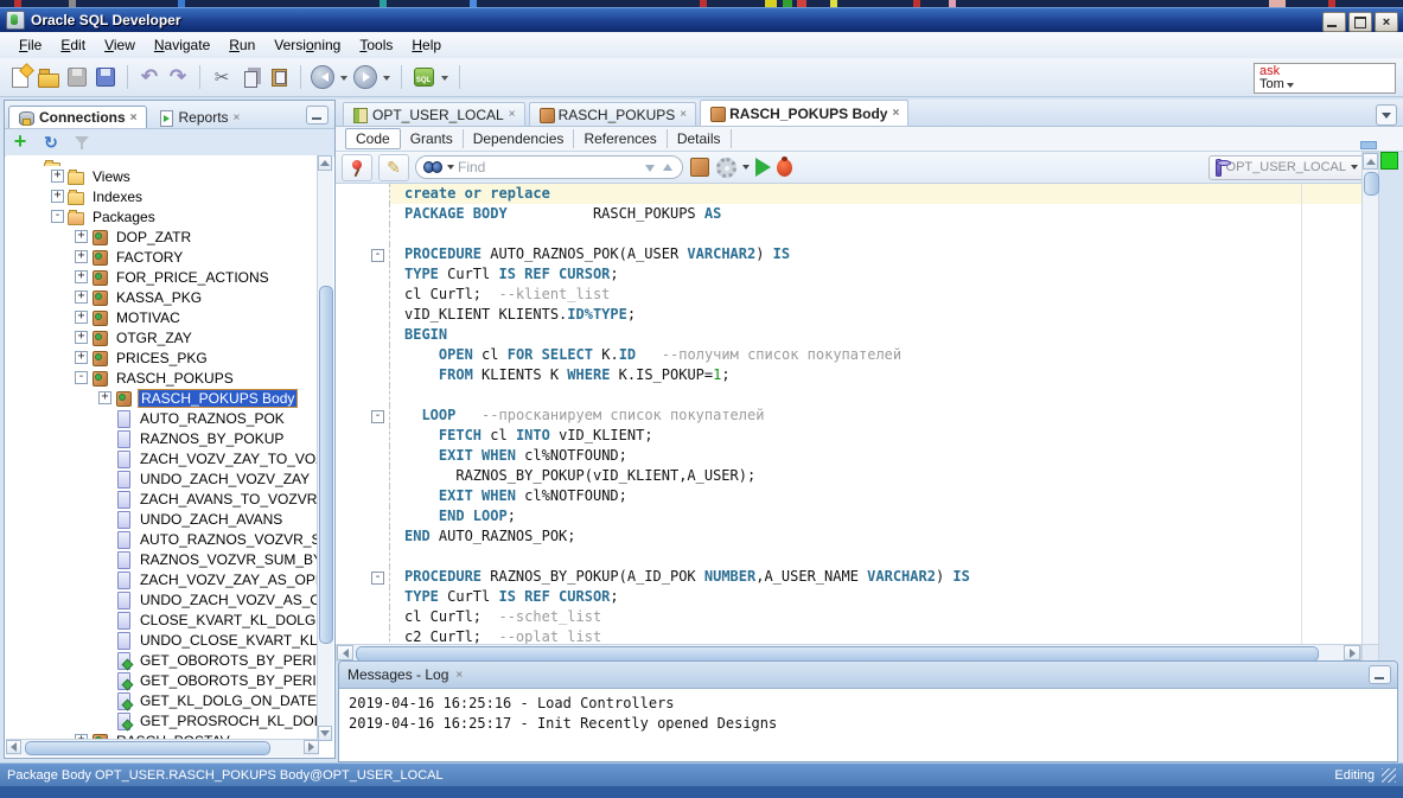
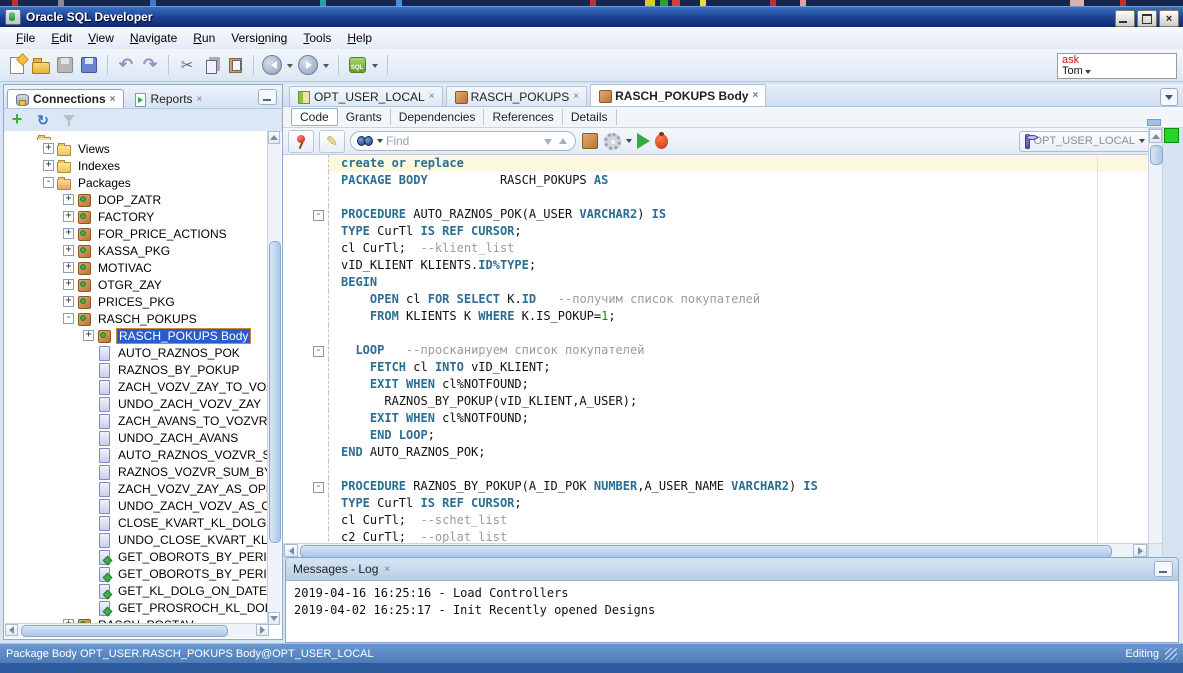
  Oracle SQL Developer
  ×
  File
  Edit
  View
  Navigate
  Run
  Versioning
  Tools
  Help
  ask
  Tom
  Connections
  ×
  Reports
  ×
  +
  Views
  +
  Indexes
  -
  Packages
  +
  DOP_ZATR
  +
  FACTORY
  +
  FOR_PRICE_ACTIONS
  +
  KASSA_PKG
  +
  MOTIVAC
  +
  OTGR_ZAY
  +
  PRICES_PKG
  -
  RASCH_POKUPS
  +
  RASCH_POKUPS Body
  AUTO_RAZNOS_POK
  RAZNOS_BY_POKUP
  ZACH_VOZV_ZAY_TO_VO
  UNDO_ZACH_VOZV_ZAY
  ZACH_AVANS_TO_VOZVR
  UNDO_ZACH_AVANS
  AUTO_RAZNOS_VOZVR_
  RAZNOS_VOZVR_SUM_B
  ZACH_VOZV_ZAY_AS_OP
  UNDO_ZACH_VOZV_AS_
  CLOSE_KVART_KL_DOLG
  UNDO_CLOSE_KVART_KL
  GET_OBOROTS_BY_PERI
  GET_OBOROTS_BY_PERI
  GET_KL_DOLG_ON_DATE
  GET_PROSROCH_KL_DO
  OPT_USER_LOCAL
  ×
  RASCH_POKUPS
  ×
  RASCH_POKUPS Body
  ×
  Code
  Grants
  Dependencies
  References
  Details
  ✎
  Find
  OPT_USER_LOCAL
  create or replace
  PACKAGE BODY RASCH_POKUPS AS
  -
  PROCEDURE AUTO_RAZNOS_POK(A_USER VARCHAR2) IS
  TYPE CurTl IS REF CURSOR;
  cl CurTl; --klient_list
  vID_KLIENT KLIENTS.ID%TYPE;
  BEGIN
  OPEN cl FOR SELECT K.ID --получим список покупателей
  FROM KLIENTS K WHERE K.IS_POKUP=1;
  -
  LOOP --просканируем список покупателей
  FETCH cl INTO vID_KLIENT;
  EXIT WHEN cl%NOTFOUND;
  RAZNOS_BY_POKUP(vID_KLIENT,A_USER);
  EXIT WHEN cl%NOTFOUND;
  END LOOP;
  END AUTO_RAZNOS_POK;
  -
  PROCEDURE RAZNOS_BY_POKUP(A_ID_POK NUMBER,A_USER_NAME VARCHAR2) IS
  TYPE CurTl IS REF CURSOR;
  cl CurTl; --schet_list
  c2 CurTl; --oplat_list
  Messages - Log
  ×
  2019-04-16 16:25:16 - Load Controllers
- 2019-04-16 16:25:17 - Init Recently opened Designs
+ 2019-04-02 16:25:17 - Init Recently opened Designs
  Package Body OPT_USER.RASCH_POKUPS Body@OPT_USER_LOCAL
  Editing
